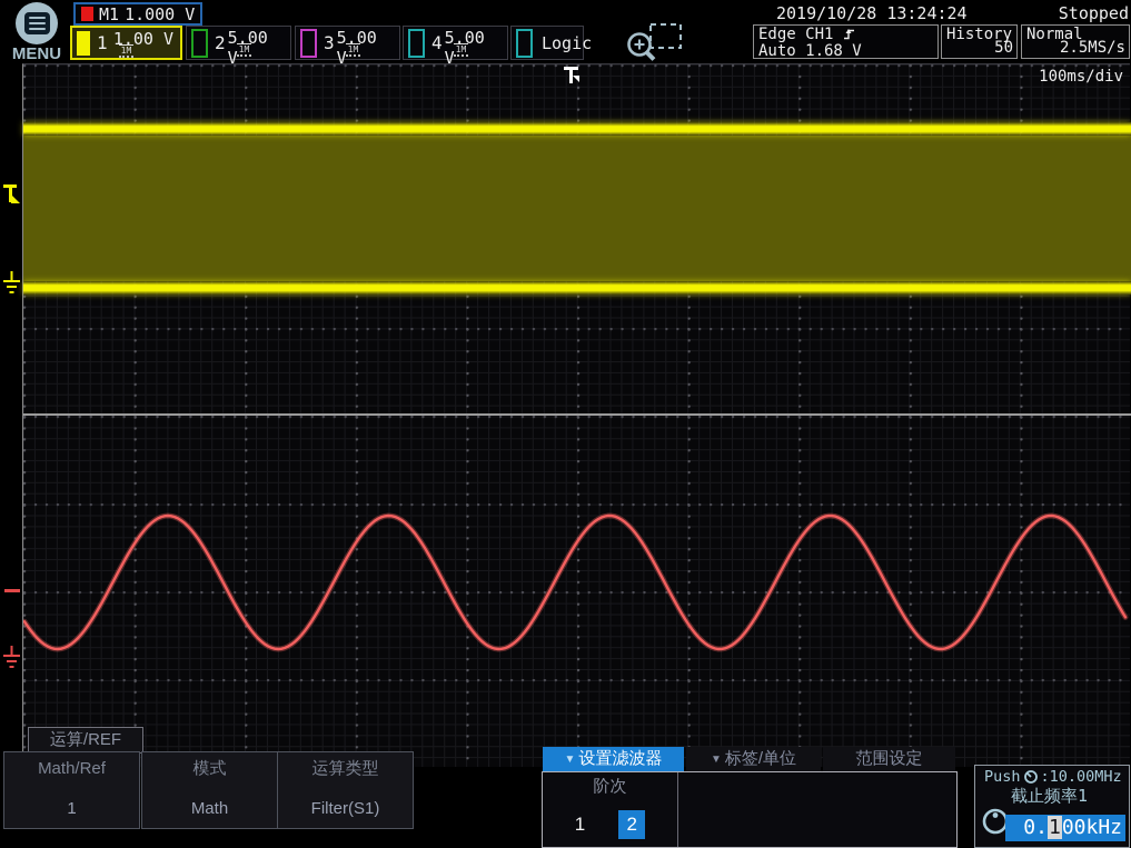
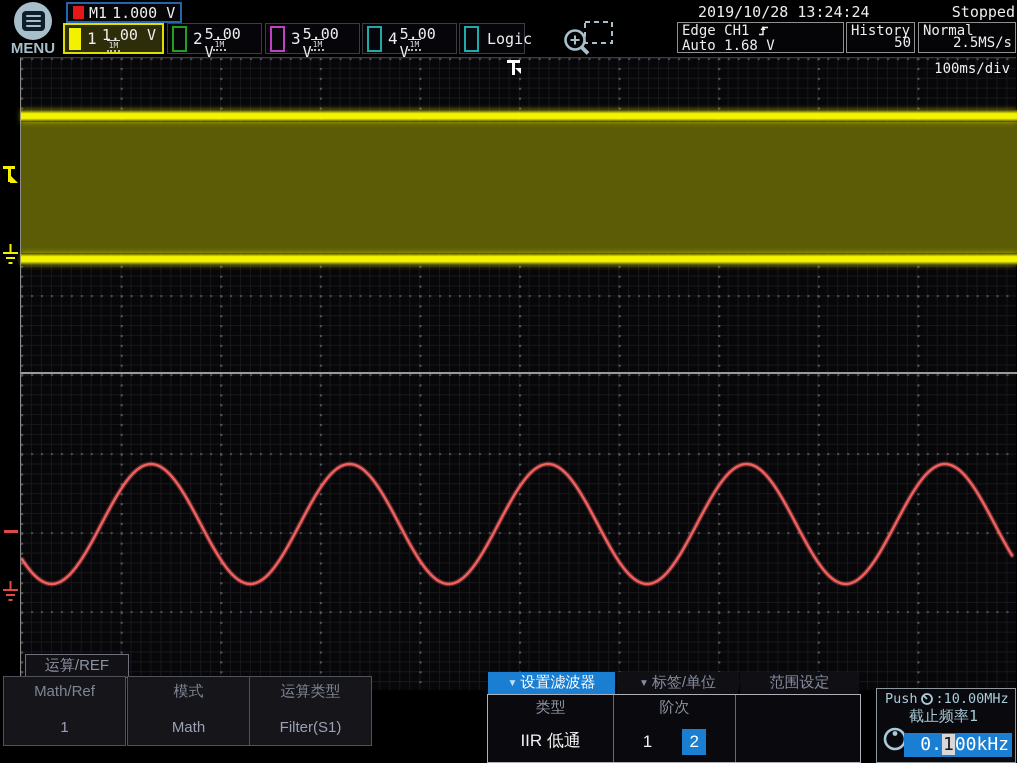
  MENU
  M1
  1.000 V
  2019/10/28 13:24:24
  Stopped
  1
  1.00 V
  1M
  2
  5.00 V
  1M
  3
  5.00 V
  1M
  4
  5.00 V
  1M
  Logic
  Edge CH1
  Auto 1.68 V
  History
  50
  Normal
  2.5MS/s
  100ms/div
  运算/REF
  Math/Ref
  1
  模式
  Math
  运算类型
  Filter(S1)
  ▼
  设置滤波器
  ▼
  标签/单位
  范围设定
+ 类型
+ IIR 低通
  阶次
  1
  2
  Push
  :10.00MHz
  截止频率1
  0.100kHz
